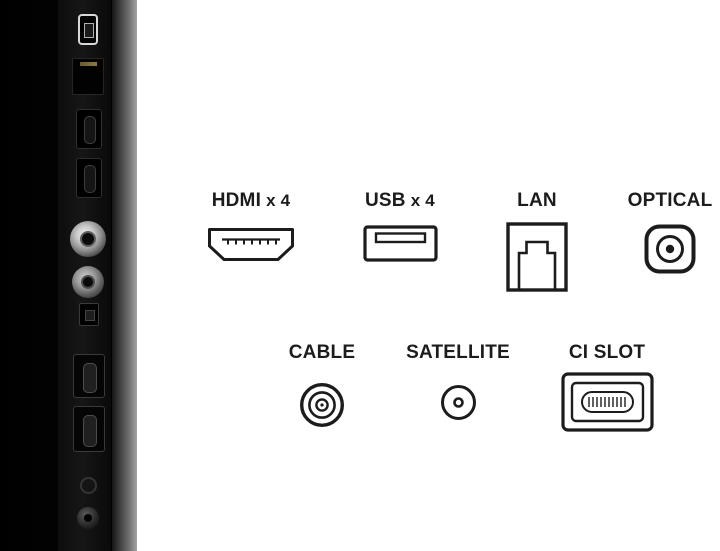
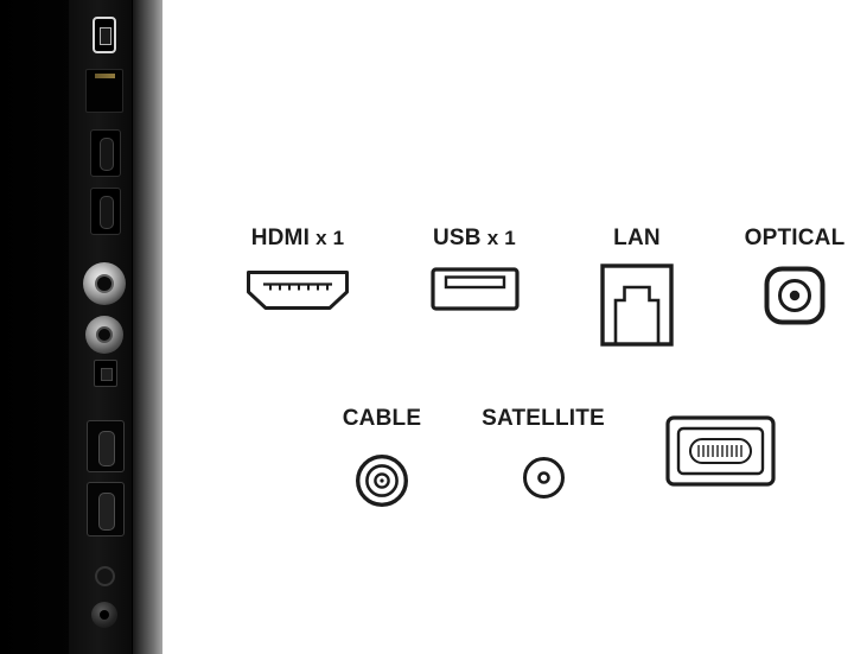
- HDMI x 4
+ HDMI x 1
- USB x 4
+ USB x 1
  LAN
  OPTICAL
  CABLE
  SATELLITE
- CI SLOT
